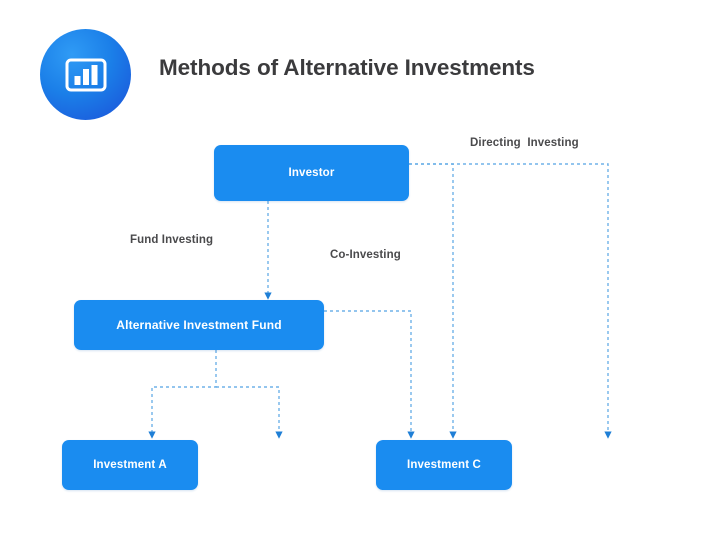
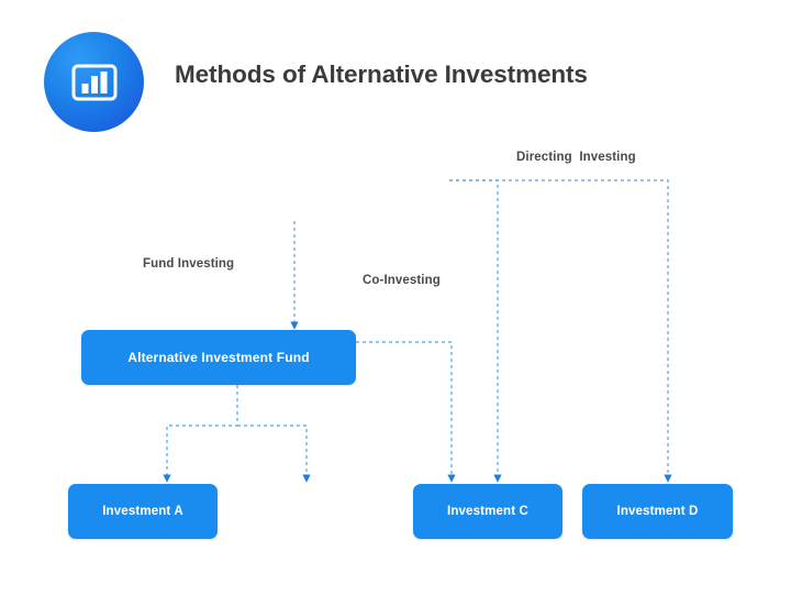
  Methods of Alternative Investments
  Fund Investing
  Co-Investing
  Directing Investing
- Investor
  Alternative Investment Fund
  Investment A
  Investment C
+ Investment D
